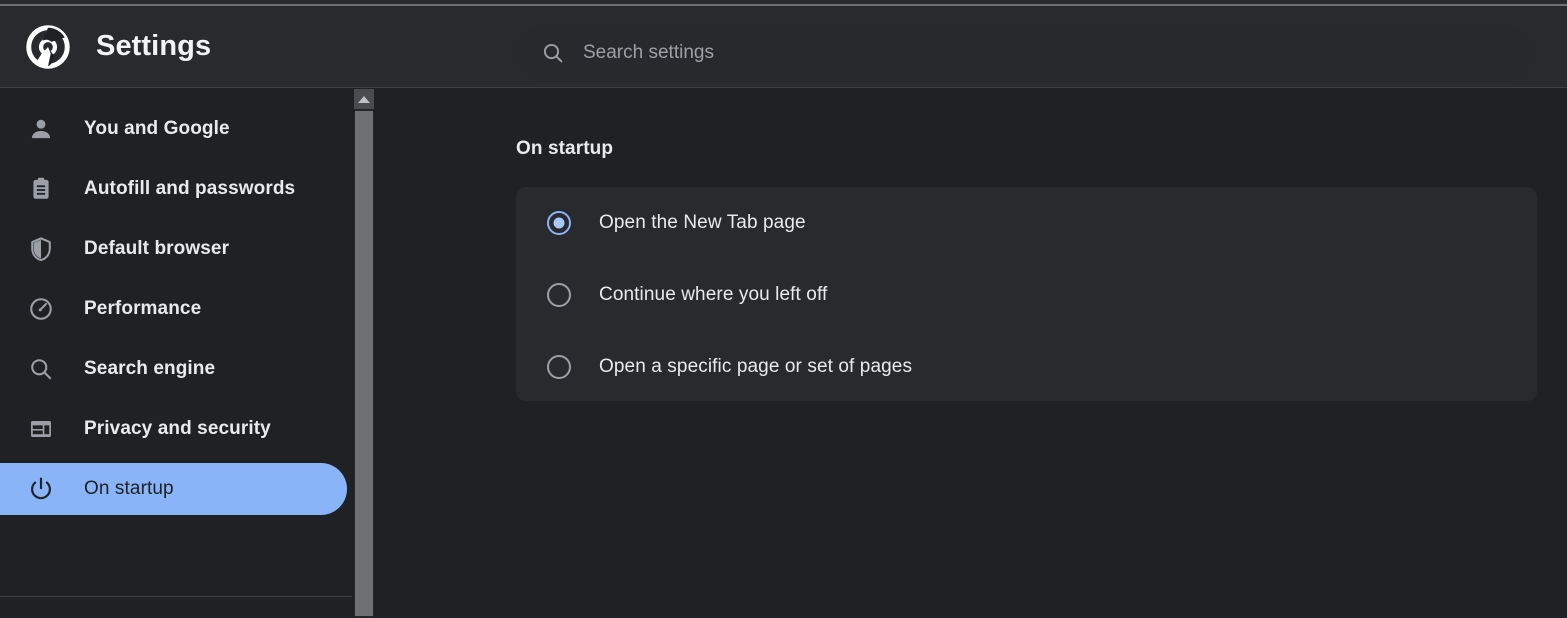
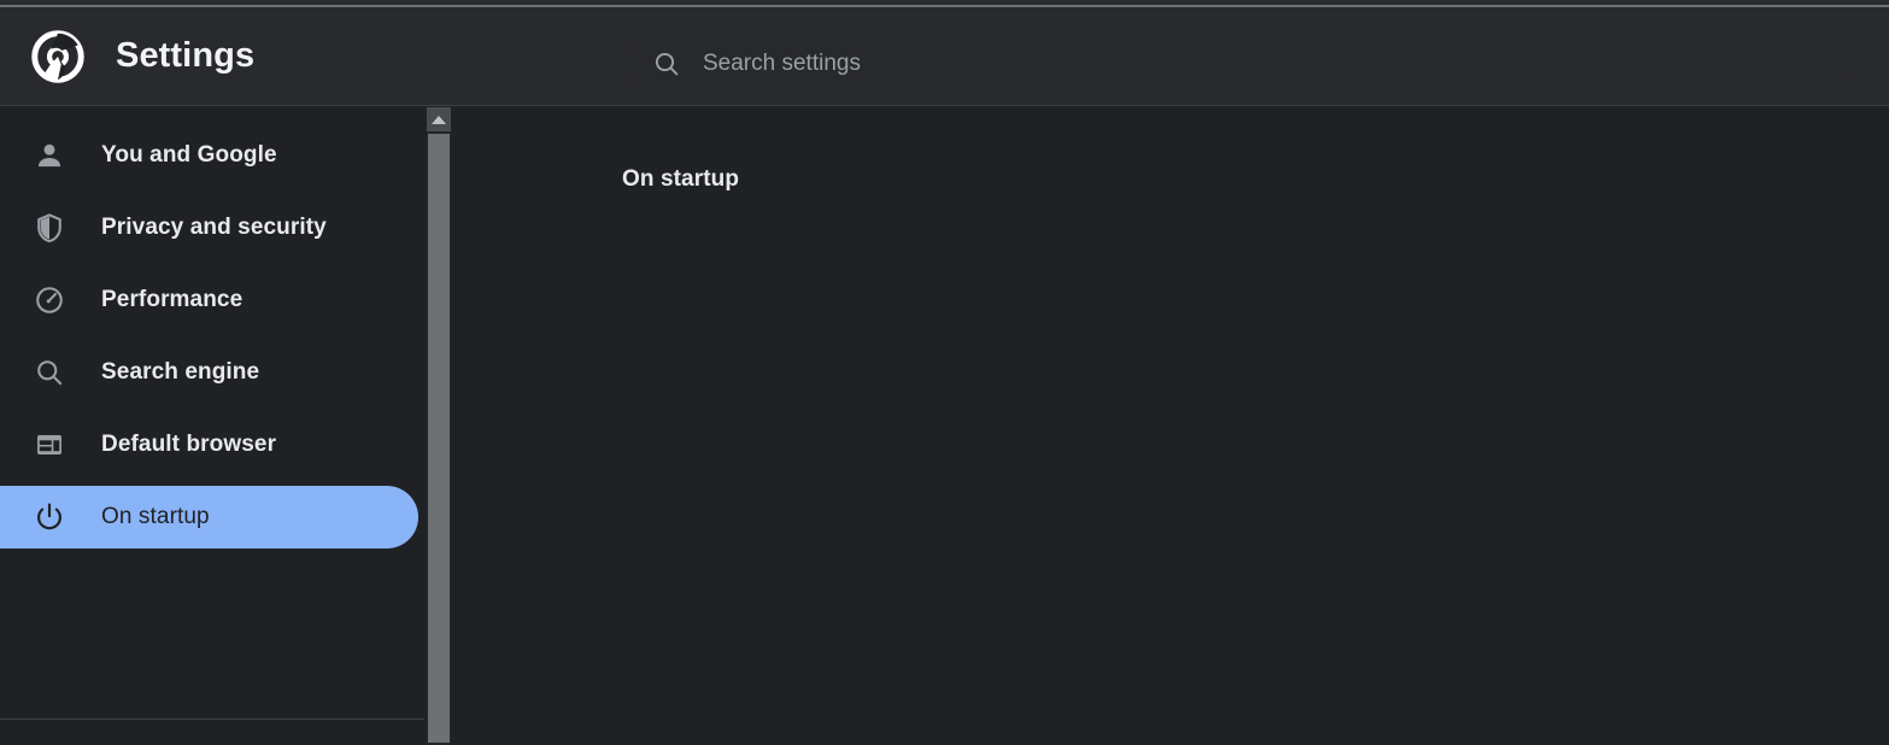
  Settings
  Search settings
  You and Google
- Autofill and passwords
- Default browser
+ Privacy and security
  Performance
  Search engine
- Privacy and security
+ Default browser
  On startup
  On startup
- Open the New Tab page
- Continue where you left off
- Open a specific page or set of pages
